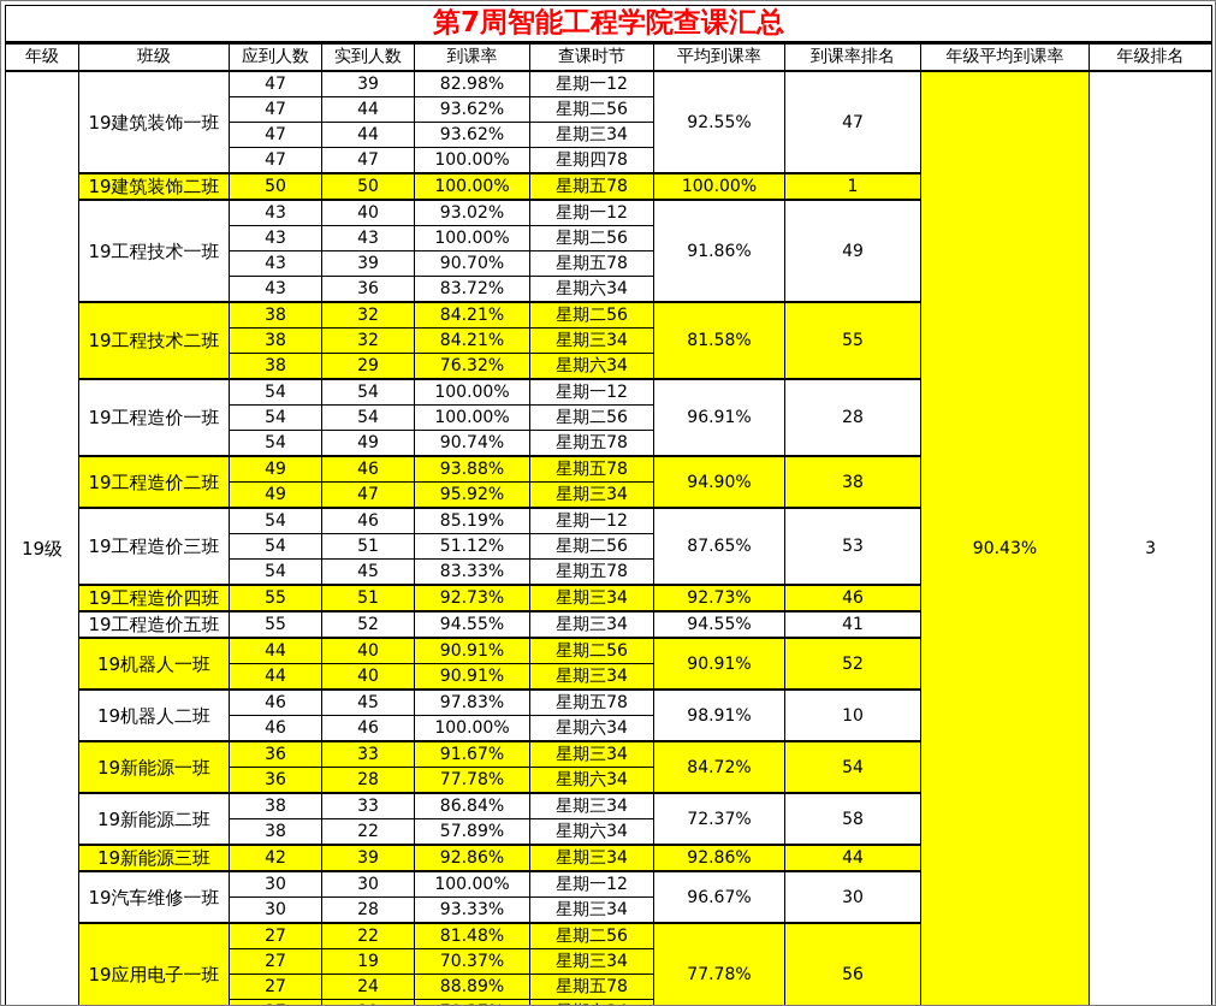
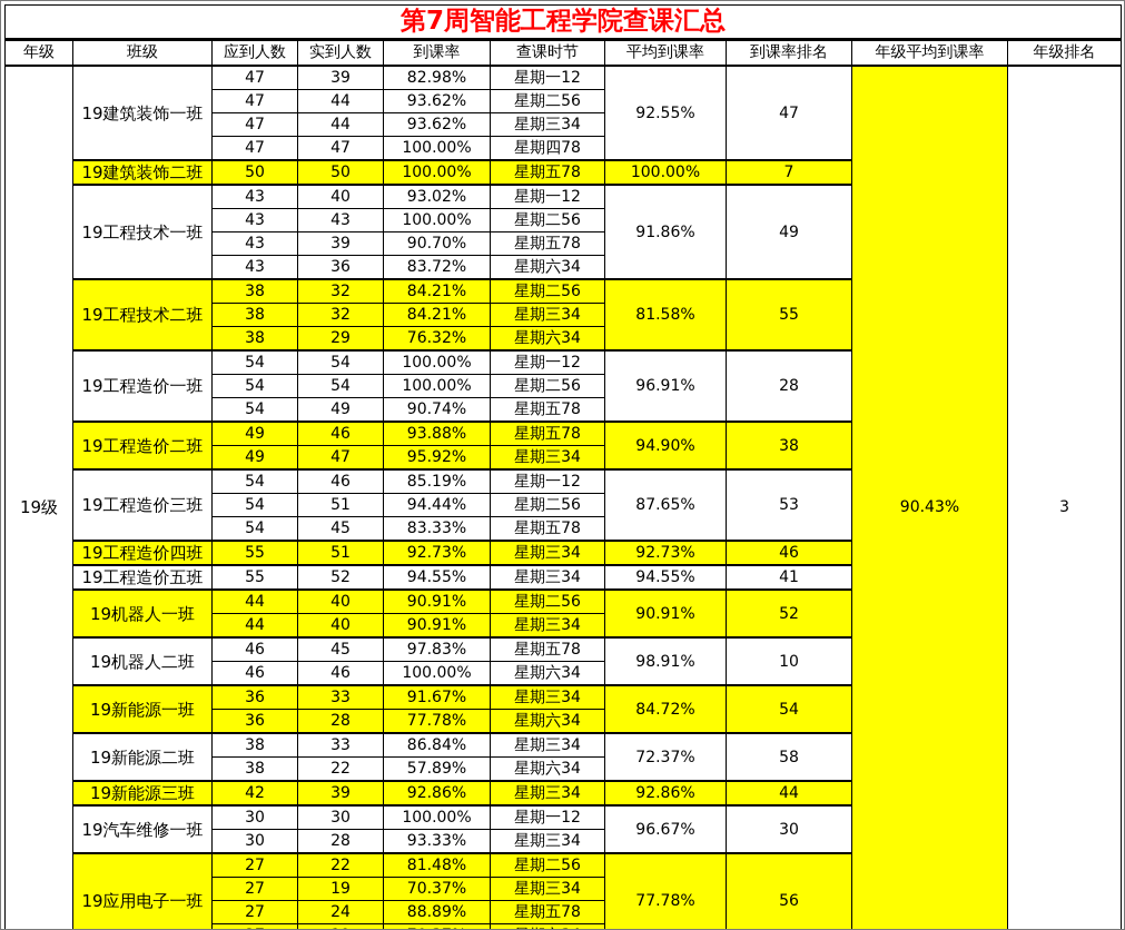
  第7周智能工程学院查课汇总
  年级	班级	应到人数	实到人数	到课率	查课时节	平均到课率	到课率排名	年级平均到课率	年级排名
  19级	19建筑装饰一班	47	39	82.98%	星期一12	92.55%	47	90.43%	3
  47	44	93.62%	星期二56
  47	44	93.62%	星期三34
  47	47	100.00%	星期四78
- 19建筑装饰二班	50	50	100.00%	星期五78	100.00%	1
+ 19建筑装饰二班	50	50	100.00%	星期五78	100.00%	7
  19工程技术一班	43	40	93.02%	星期一12	91.86%	49
  43	43	100.00%	星期二56
  43	39	90.70%	星期五78
  43	36	83.72%	星期六34
  19工程技术二班	38	32	84.21%	星期二56	81.58%	55
  38	32	84.21%	星期三34
  38	29	76.32%	星期六34
  19工程造价一班	54	54	100.00%	星期一12	96.91%	28
  54	54	100.00%	星期二56
  54	49	90.74%	星期五78
  19工程造价二班	49	46	93.88%	星期五78	94.90%	38
  49	47	95.92%	星期三34
  19工程造价三班	54	46	85.19%	星期一12	87.65%	53
- 54	51	51.12%	星期二56
+ 54	51	94.44%	星期二56
  54	45	83.33%	星期五78
  19工程造价四班	55	51	92.73%	星期三34	92.73%	46
  19工程造价五班	55	52	94.55%	星期三34	94.55%	41
  19机器人一班	44	40	90.91%	星期二56	90.91%	52
  44	40	90.91%	星期三34
  19机器人二班	46	45	97.83%	星期五78	98.91%	10
  46	46	100.00%	星期六34
  19新能源一班	36	33	91.67%	星期三34	84.72%	54
  36	28	77.78%	星期六34
  19新能源二班	38	33	86.84%	星期三34	72.37%	58
  38	22	57.89%	星期六34
  19新能源三班	42	39	92.86%	星期三34	92.86%	44
  19汽车维修一班	30	30	100.00%	星期一12	96.67%	30
  30	28	93.33%	星期三34
  19应用电子一班	27	22	81.48%	星期二56	77.78%	56
  27	19	70.37%	星期三34
  27	24	88.89%	星期五78
